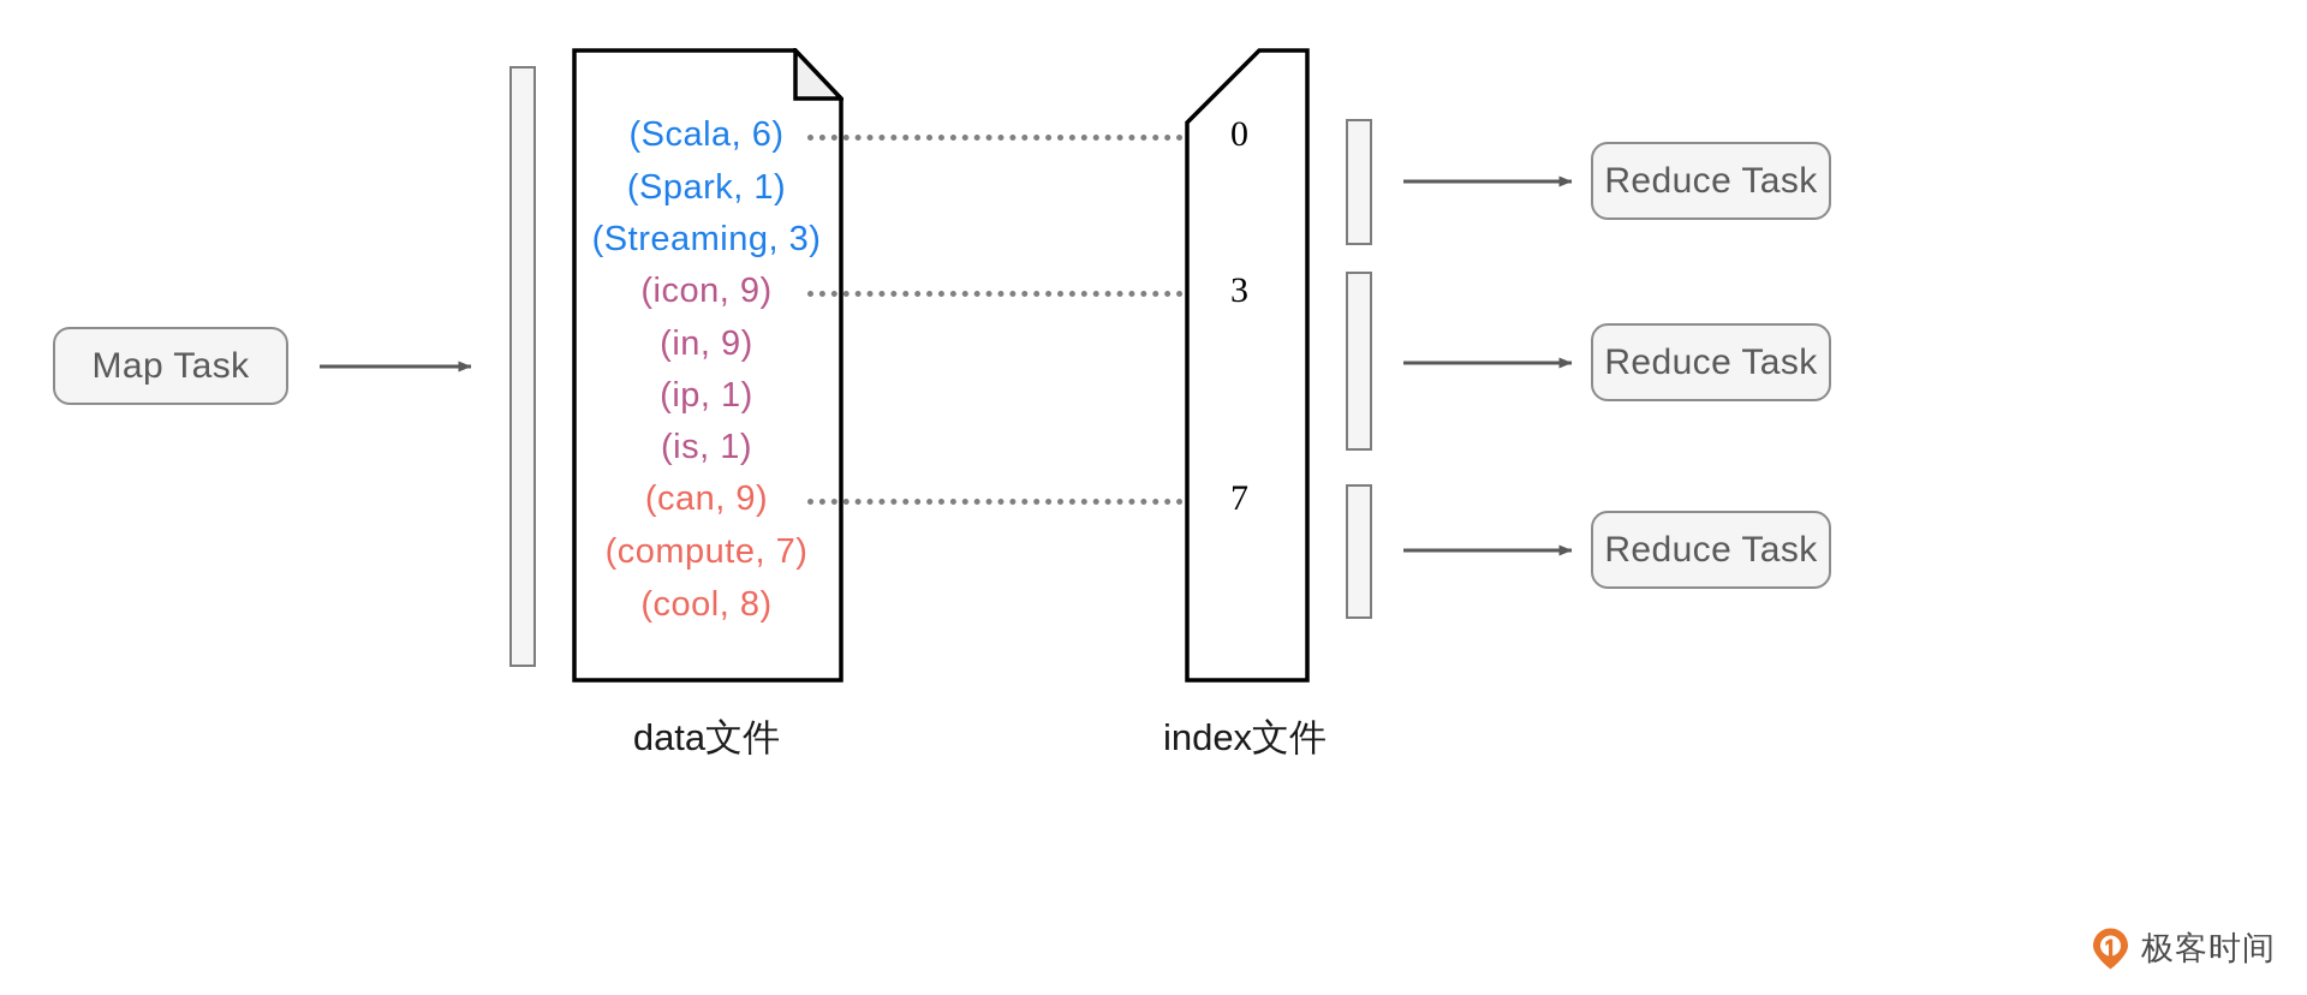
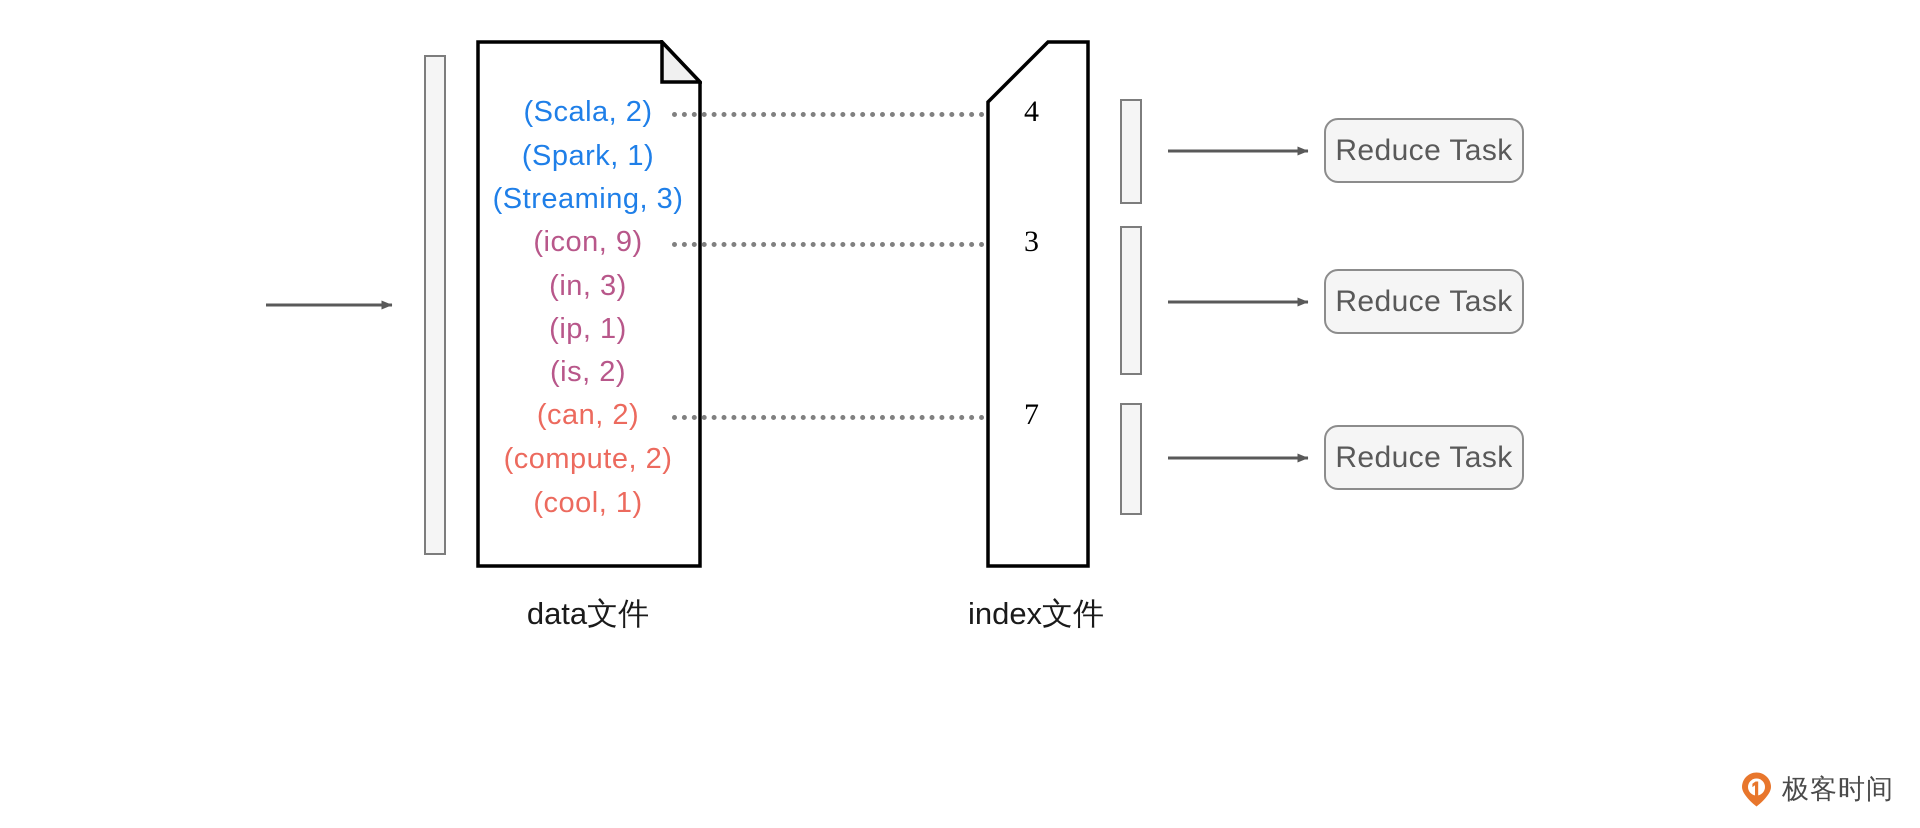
- Map Task
- (Scala, 6)
+ (Scala, 2)
  (Spark, 1)
  (Streaming, 3)
  (icon, 9)
- (in, 9)
+ (in, 3)
  (ip, 1)
- (is, 1)
+ (is, 2)
- (can, 9)
+ (can, 2)
- (compute, 7)
+ (compute, 2)
- (cool, 8)
+ (cool, 1)
- 0
+ 4
  3
  7
  Reduce Task
  Reduce Task
  Reduce Task
  data文件
  index文件
  极客时间
